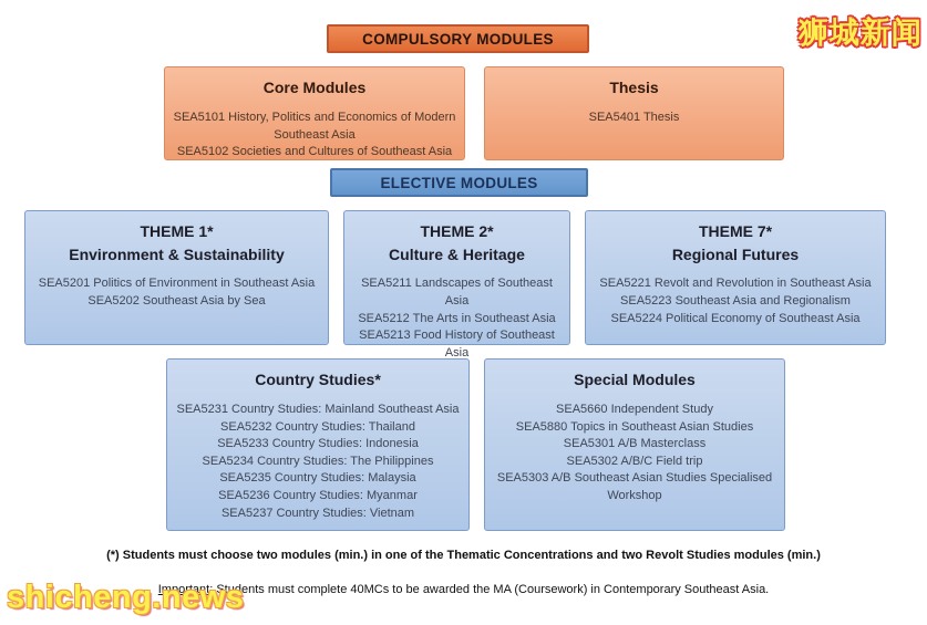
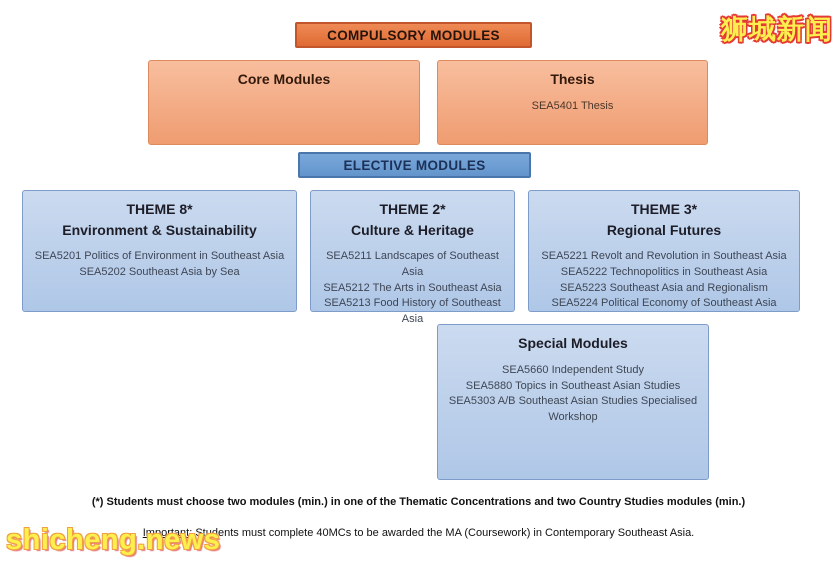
  COMPULSORY MODULES
  Core Modules
- SEA5101 History, Politics and Economics of Modern Southeast Asia
- SEA5102 Societies and Cultures of Southeast Asia
  Thesis
  SEA5401 Thesis
  ELECTIVE MODULES
- THEME 1*
+ THEME 8*
  Environment & Sustainability
  SEA5201 Politics of Environment in Southeast Asia
  SEA5202 Southeast Asia by Sea
  THEME 2*
  Culture & Heritage
  SEA5211 Landscapes of Southeast Asia
  SEA5212 The Arts in Southeast Asia
  SEA5213 Food History of Southeast Asia
- THEME 7*
+ THEME 3*
  Regional Futures
  SEA5221 Revolt and Revolution in Southeast Asia
+ SEA5222 Technopolitics in Southeast Asia
  SEA5223 Southeast Asia and Regionalism
  SEA5224 Political Economy of Southeast Asia
- Country Studies*
- SEA5231 Country Studies: Mainland Southeast Asia
- SEA5232 Country Studies: Thailand
- SEA5233 Country Studies: Indonesia
- SEA5234 Country Studies: The Philippines
- SEA5235 Country Studies: Malaysia
- SEA5236 Country Studies: Myanmar
- SEA5237 Country Studies: Vietnam
  Special Modules
  SEA5660 Independent Study
  SEA5880 Topics in Southeast Asian Studies
- SEA5301 A/B Masterclass
- SEA5302 A/B/C Field trip
  SEA5303 A/B Southeast Asian Studies Specialised Workshop
- (*) Students must choose two modules (min.) in one of the Thematic Concentrations and two Revolt Studies modules (min.)
+ (*) Students must choose two modules (min.) in one of the Thematic Concentrations and two Country Studies modules (min.)
  Important: Students must complete 40MCs to be awarded the MA (Coursework) in Contemporary Southeast Asia.
  狮城新闻
  shicheng.news
